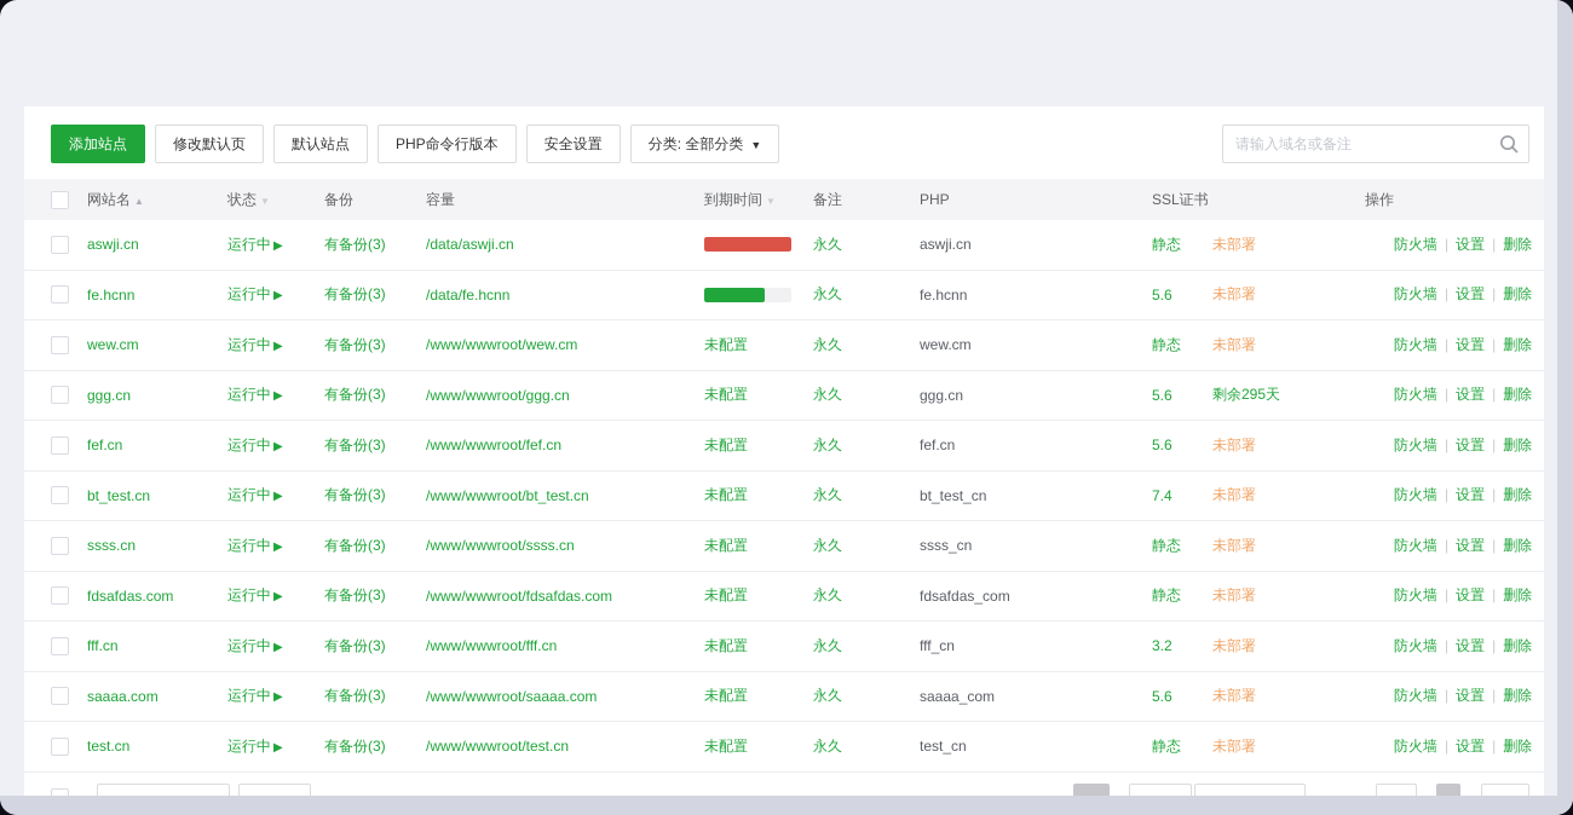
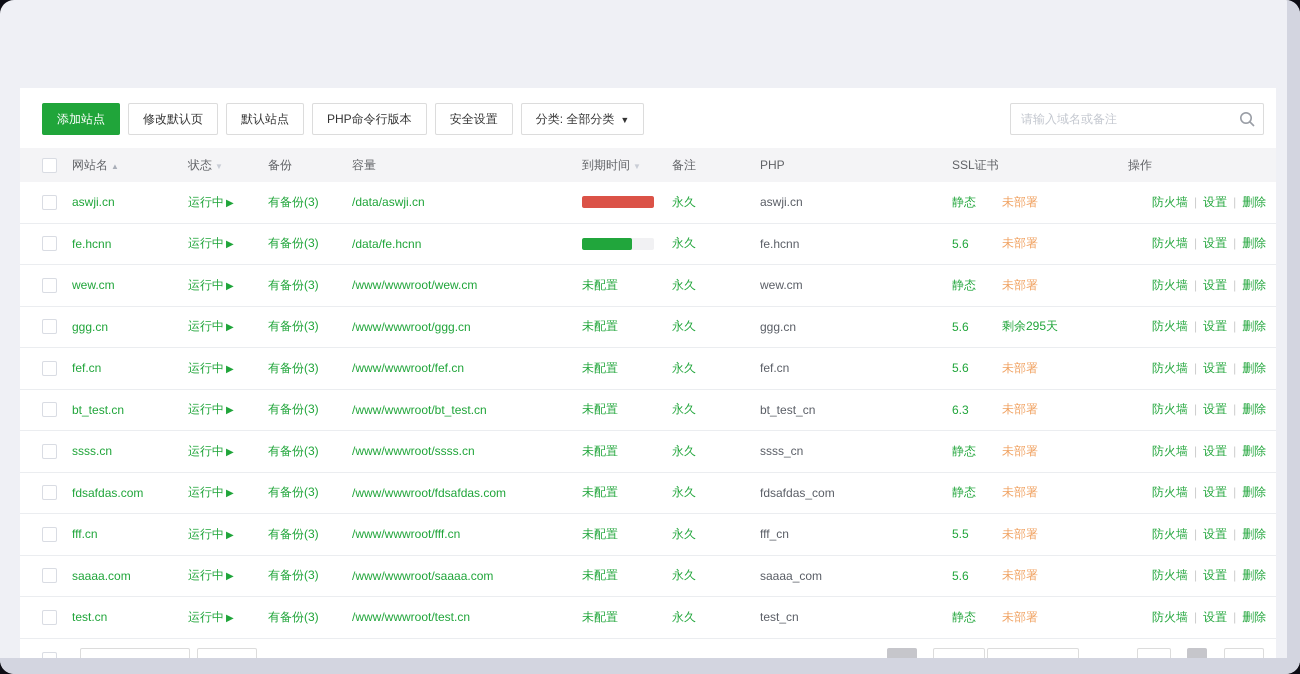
  添加站点
  修改默认页
  默认站点
  PHP命令行版本
  安全设置
  分类: 全部分类 ▼
  请输入域名或备注
  网站名 ▲
  状态 ▼
  备份
  容量
  到期时间 ▼
  备注
  PHP
  SSL证书
  操作
  aswji.cn
  运行中 ▶
  有备份(3)
  /data/aswji.cn
  永久
  aswji.cn
  静态
  未部署
  防火墙 | 设置 | 删除
  fe.hcnn
  运行中 ▶
  有备份(3)
  /data/fe.hcnn
  永久
  fe.hcnn
  5.6
  未部署
  防火墙 | 设置 | 删除
  wew.cm
  运行中 ▶
  有备份(3)
  /www/wwwroot/wew.cm
  未配置
  永久
  wew.cm
  静态
  未部署
  防火墙 | 设置 | 删除
  ggg.cn
  运行中 ▶
  有备份(3)
  /www/wwwroot/ggg.cn
  未配置
  永久
  ggg.cn
  5.6
  剩余295天
  防火墙 | 设置 | 删除
  fef.cn
  运行中 ▶
  有备份(3)
  /www/wwwroot/fef.cn
  未配置
  永久
  fef.cn
  5.6
  未部署
  防火墙 | 设置 | 删除
  bt_test.cn
  运行中 ▶
  有备份(3)
  /www/wwwroot/bt_test.cn
  未配置
  永久
  bt_test_cn
- 7.4
+ 6.3
  未部署
  防火墙 | 设置 | 删除
  ssss.cn
  运行中 ▶
  有备份(3)
  /www/wwwroot/ssss.cn
  未配置
  永久
  ssss_cn
  静态
  未部署
  防火墙 | 设置 | 删除
  fdsafdas.com
  运行中 ▶
  有备份(3)
  /www/wwwroot/fdsafdas.com
  未配置
  永久
  fdsafdas_com
  静态
  未部署
  防火墙 | 设置 | 删除
  fff.cn
  运行中 ▶
  有备份(3)
  /www/wwwroot/fff.cn
  未配置
  永久
  fff_cn
- 3.2
+ 5.5
  未部署
  防火墙 | 设置 | 删除
  saaaa.com
  运行中 ▶
  有备份(3)
  /www/wwwroot/saaaa.com
  未配置
  永久
  saaaa_com
  5.6
  未部署
  防火墙 | 设置 | 删除
  test.cn
  运行中 ▶
  有备份(3)
  /www/wwwroot/test.cn
  未配置
  永久
  test_cn
  静态
  未部署
  防火墙 | 设置 | 删除
